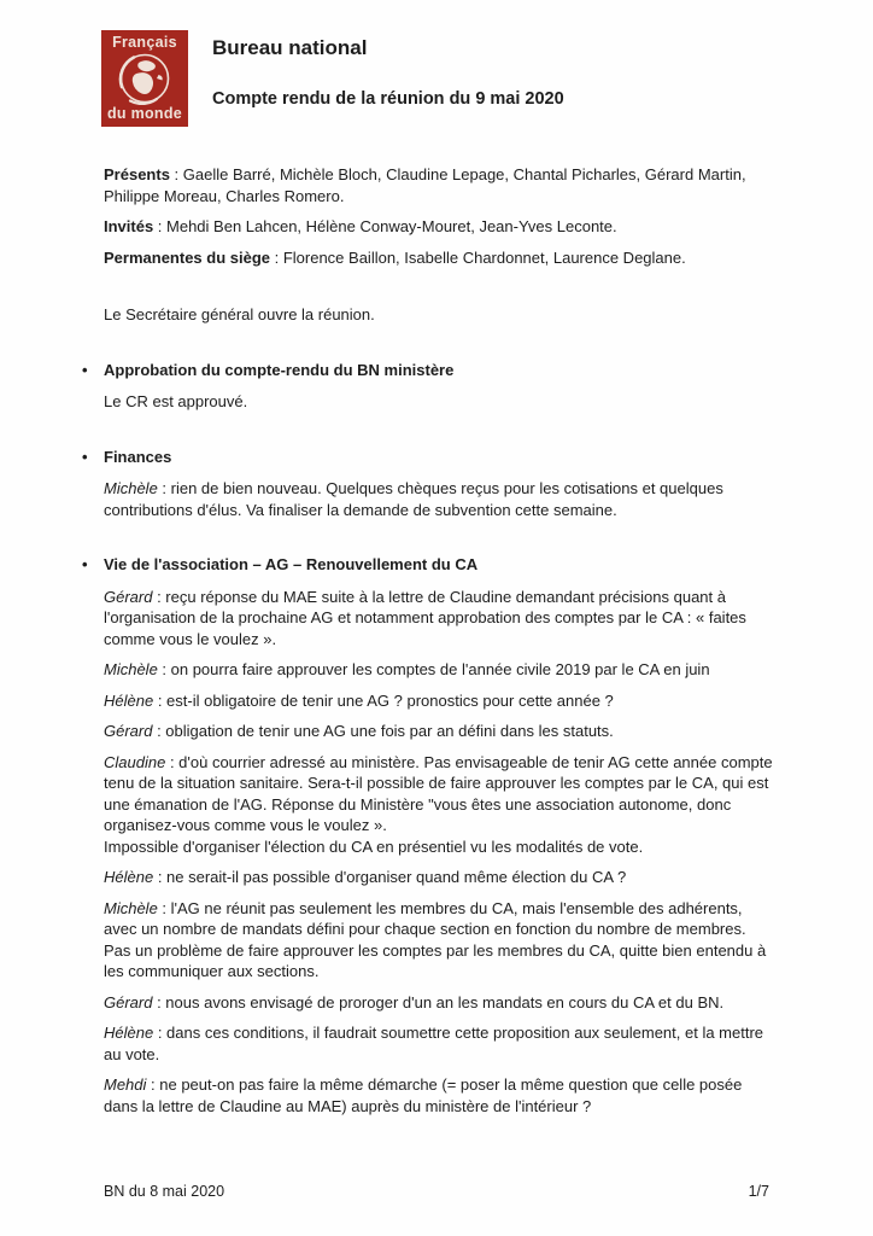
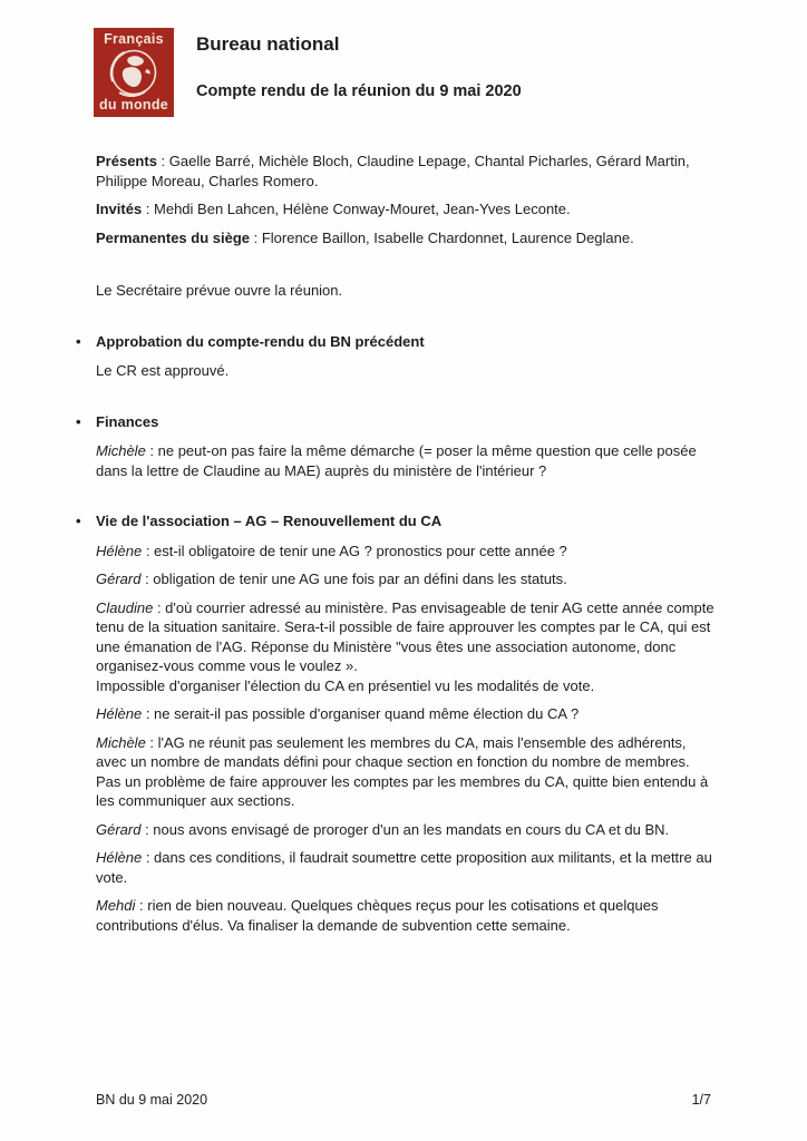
  Français
  du monde
  Bureau national
  Compte rendu de la réunion du 9 mai 2020
  Présents : Gaelle Barré, Michèle Bloch, Claudine Lepage, Chantal Picharles, Gérard Martin, Philippe Moreau, Charles Romero.
  Invités : Mehdi Ben Lahcen, Hélène Conway-Mouret, Jean-Yves Leconte.
  Permanentes du siège : Florence Baillon, Isabelle Chardonnet, Laurence Deglane.
- Le Secrétaire général ouvre la réunion.
+ Le Secrétaire prévue ouvre la réunion.
- Approbation du compte-rendu du BN ministère
+ Approbation du compte-rendu du BN précédent
  Le CR est approuvé.
  Finances
- Michèle : rien de bien nouveau. Quelques chèques reçus pour les cotisations et quelques contributions d'élus. Va finaliser la demande de subvention cette semaine.
+ Michèle : ne peut-on pas faire la même démarche (= poser la même question que celle posée dans la lettre de Claudine au MAE) auprès du ministère de l'intérieur ?
  Vie de l'association – AG – Renouvellement du CA
- Gérard : reçu réponse du MAE suite à la lettre de Claudine demandant précisions quant à l'organisation de la prochaine AG et notamment approbation des comptes par le CA : « faites comme vous le voulez ».
- Michèle : on pourra faire approuver les comptes de l'année civile 2019 par le CA en juin
  Hélène : est-il obligatoire de tenir une AG ? pronostics pour cette année ?
  Gérard : obligation de tenir une AG une fois par an défini dans les statuts.
  Claudine : d'où courrier adressé au ministère. Pas envisageable de tenir AG cette année compte tenu de la situation sanitaire. Sera-t-il possible de faire approuver les comptes par le CA, qui est une émanation de l'AG. Réponse du Ministère "vous êtes une association autonome, donc organisez-vous comme vous le voulez ».
  Impossible d'organiser l'élection du CA en présentiel vu les modalités de vote.
  Hélène : ne serait-il pas possible d'organiser quand même élection du CA ?
  Michèle : l'AG ne réunit pas seulement les membres du CA, mais l'ensemble des adhérents, avec un nombre de mandats défini pour chaque section en fonction du nombre de membres. Pas un problème de faire approuver les comptes par les membres du CA, quitte bien entendu à les communiquer aux sections.
  Gérard : nous avons envisagé de proroger d'un an les mandats en cours du CA et du BN.
- Hélène : dans ces conditions, il faudrait soumettre cette proposition aux seulement, et la mettre au vote.
+ Hélène : dans ces conditions, il faudrait soumettre cette proposition aux militants, et la mettre au vote.
- Mehdi : ne peut-on pas faire la même démarche (= poser la même question que celle posée dans la lettre de Claudine au MAE) auprès du ministère de l'intérieur ?
+ Mehdi : rien de bien nouveau. Quelques chèques reçus pour les cotisations et quelques contributions d'élus. Va finaliser la demande de subvention cette semaine.
- BN du 8 mai 2020
+ BN du 9 mai 2020
  1/7
